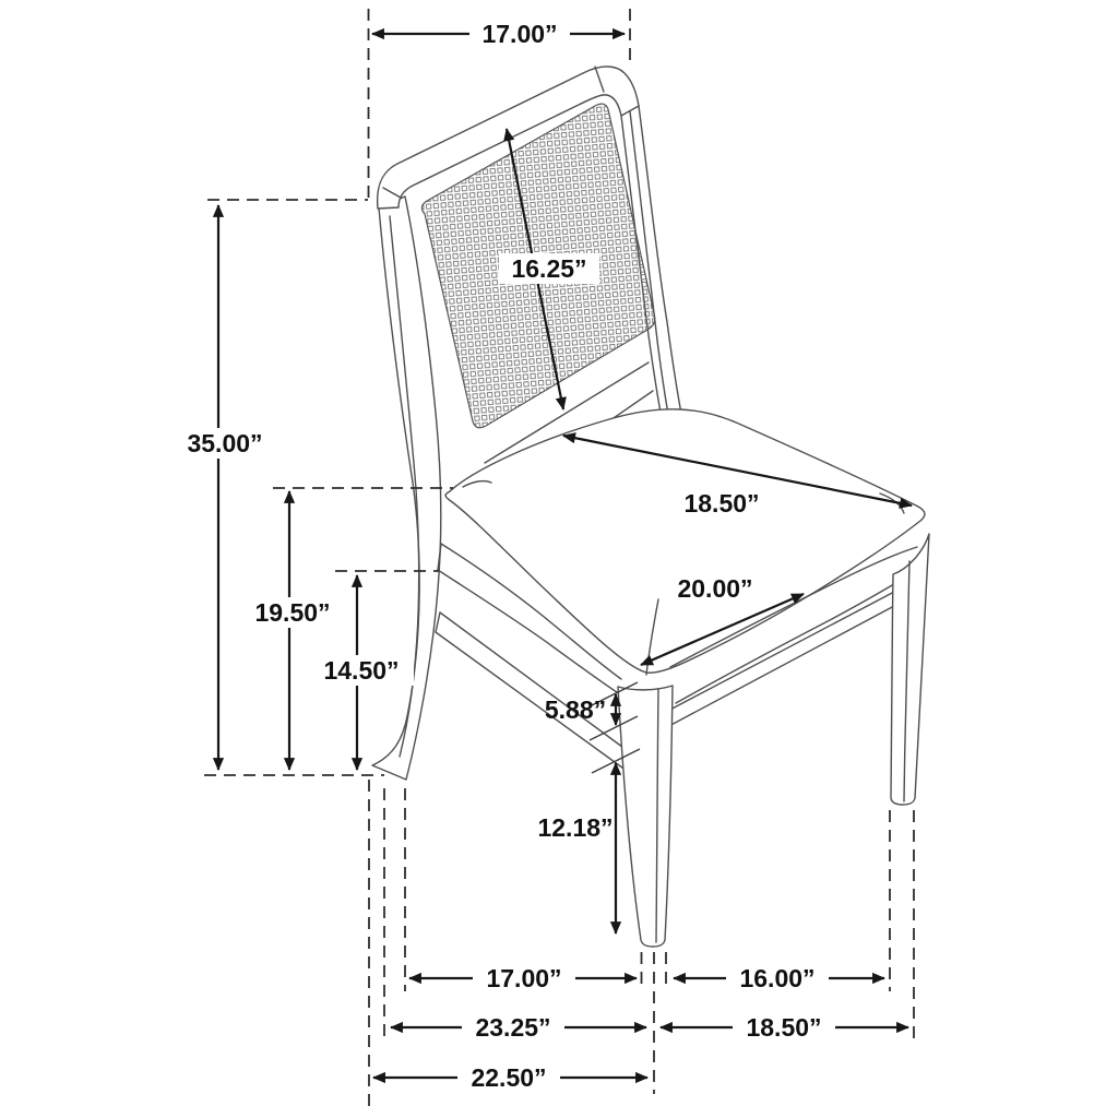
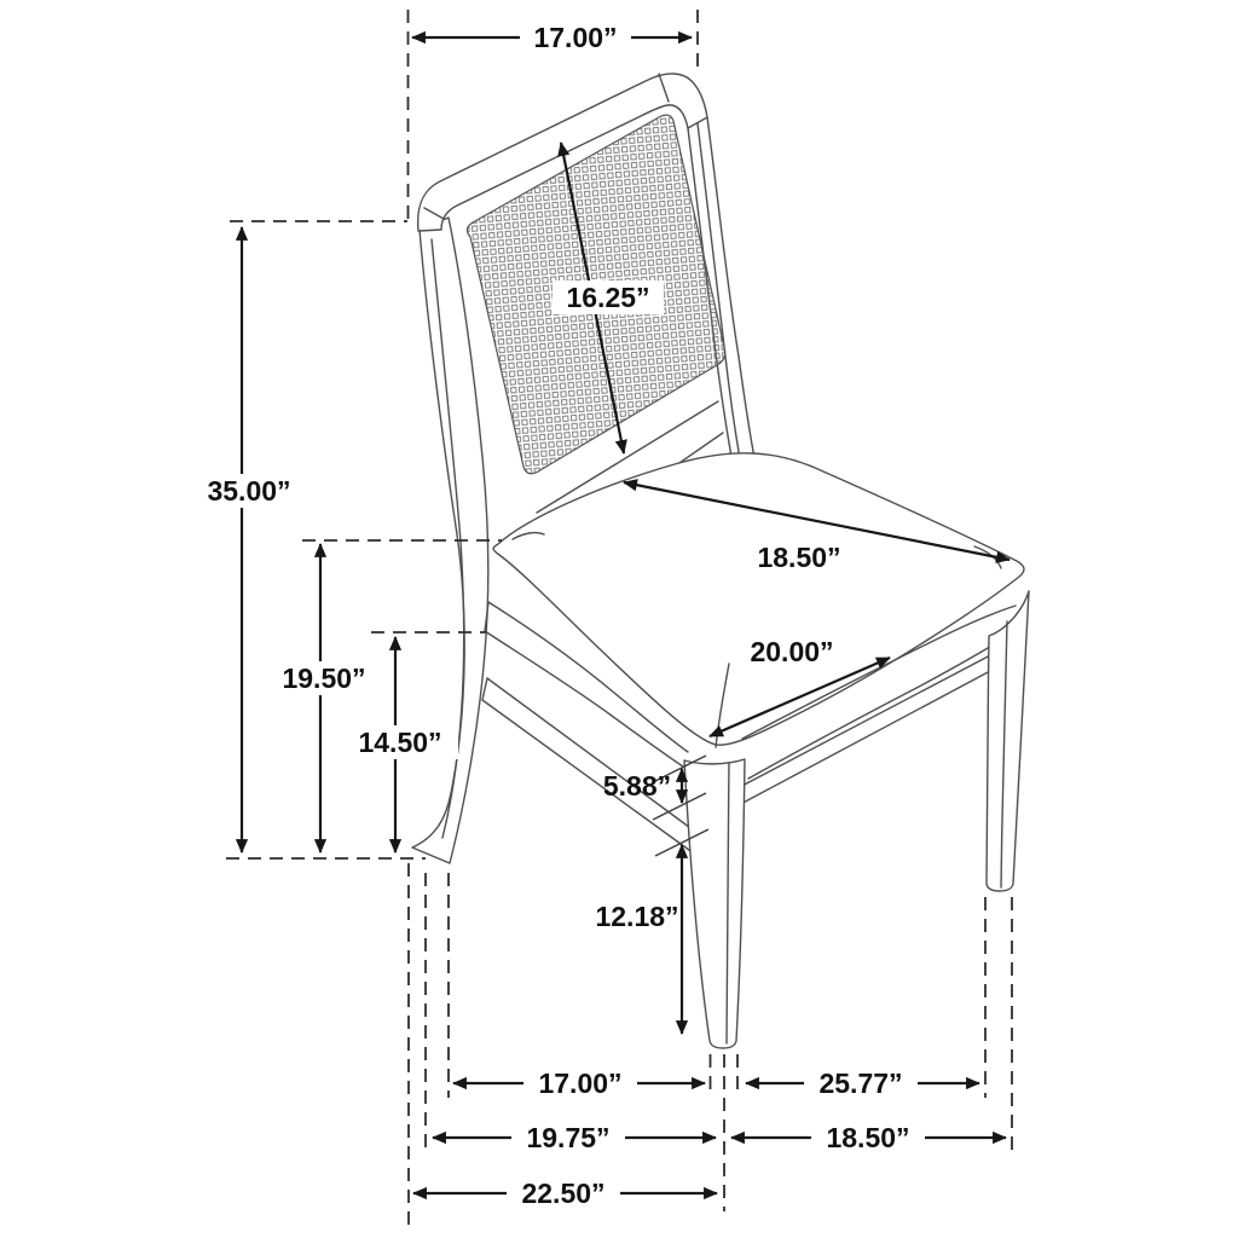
  17.00”
  16.25”
  35.00”
  19.50”
  14.50”
  18.50”
  20.00”
  5.88”
  12.18”
  17.00”
- 16.00”
+ 25.77”
- 23.25”
+ 19.75”
  18.50”
  22.50”
